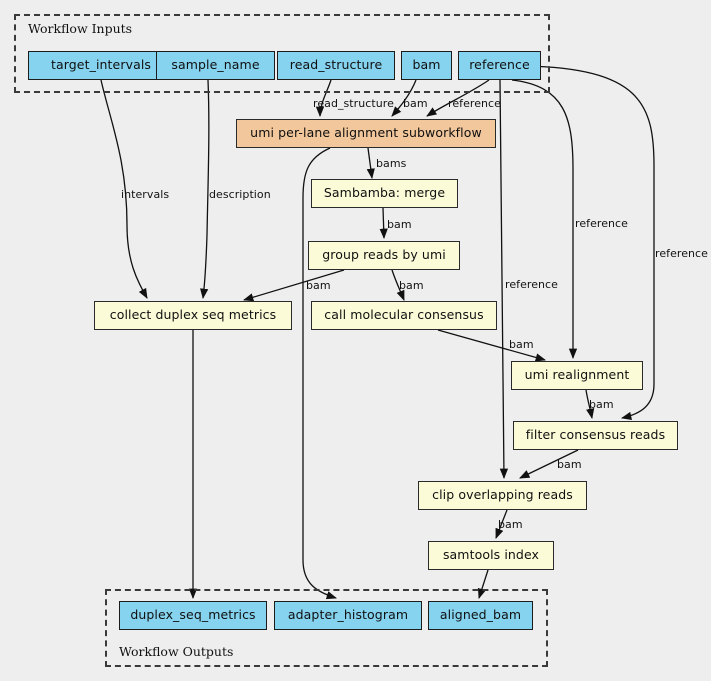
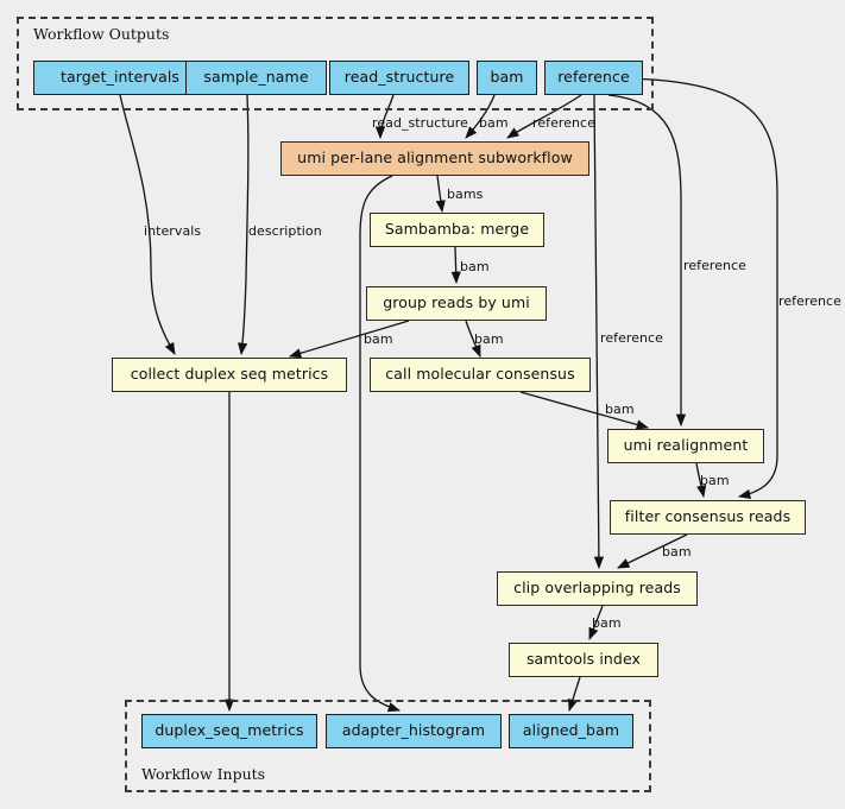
- Workflow Inputs
+ Workflow Outputs
  target_intervals
  sample_name
  read_structure
  bam
  reference
  umi per-lane alignment subworkflow
  Sambamba: merge
  group reads by umi
  collect duplex seq metrics
  call molecular consensus
  umi realignment
  filter consensus reads
  clip overlapping reads
  samtools index
- Workflow Outputs
+ Workflow Inputs
  duplex_seq_metrics
  adapter_histogram
  aligned_bam
  read_structure
  bam
  reference
  intervals
  description
  bams
  bam
  bam
  bam
  reference
  reference
  reference
  bam
  bam
  bam
  bam
